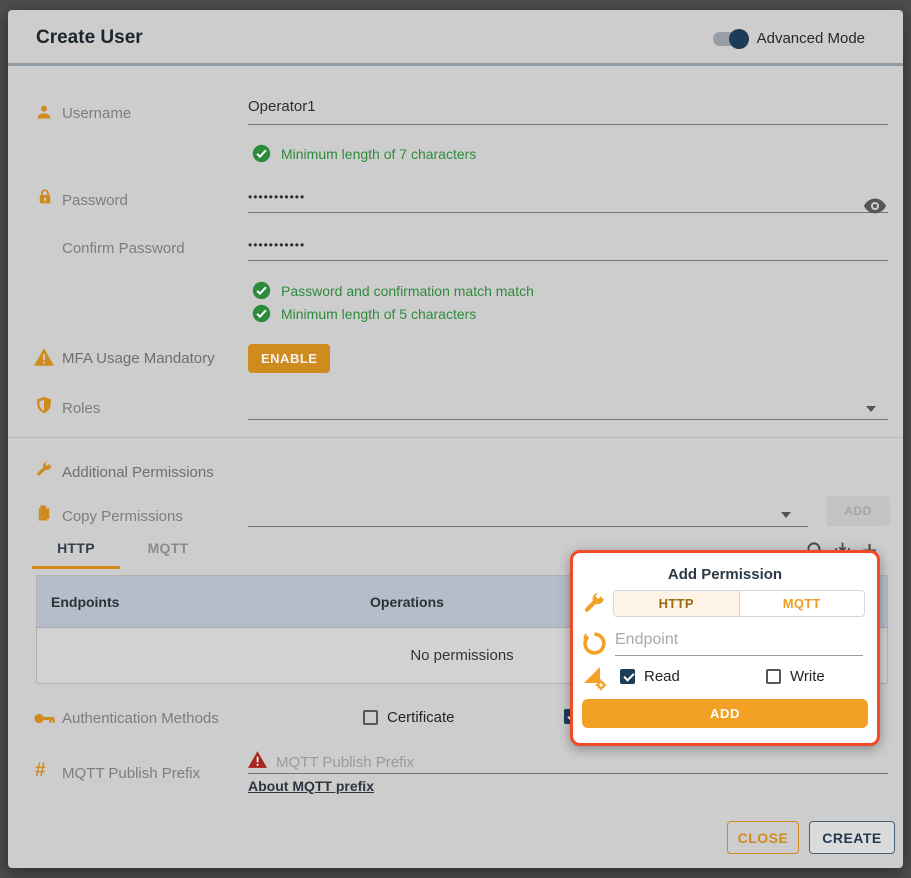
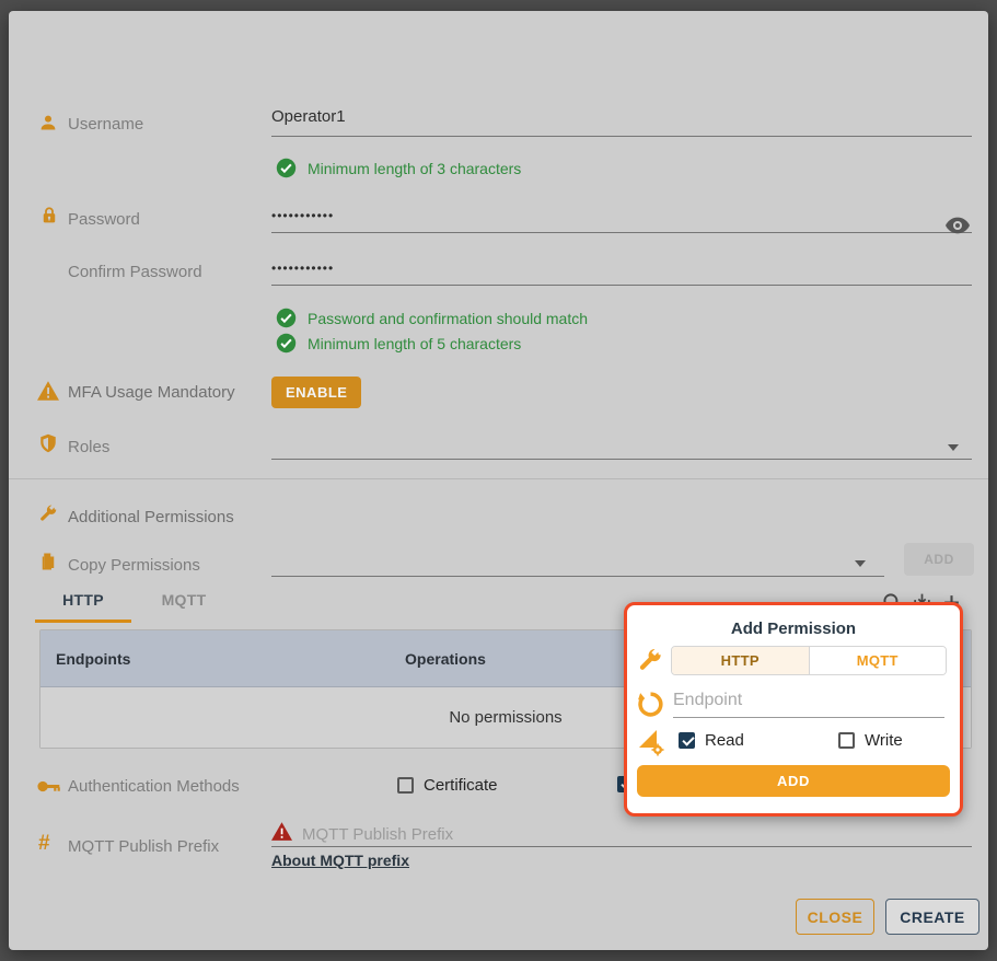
- Create User
- Advanced Mode
  Username
  Operator1
- Minimum length of 7 characters
+ Minimum length of 3 characters
  Password
  •••••••••••
  Confirm Password
  •••••••••••
- Password and confirmation match match
+ Password and confirmation should match
  Minimum length of 5 characters
  MFA Usage Mandatory
  ENABLE
  Roles
  Additional Permissions
  Copy Permissions
  ADD
  HTTP
  MQTT
  Endpoints
  Operations
  No permissions
  Authentication Methods
  Certificate
  #
  MQTT Publish Prefix
  MQTT Publish Prefix
  About MQTT prefix
  CLOSE
  CREATE
  Add Permission
  HTTP
  MQTT
  Endpoint
  Read
  Write
  ADD
